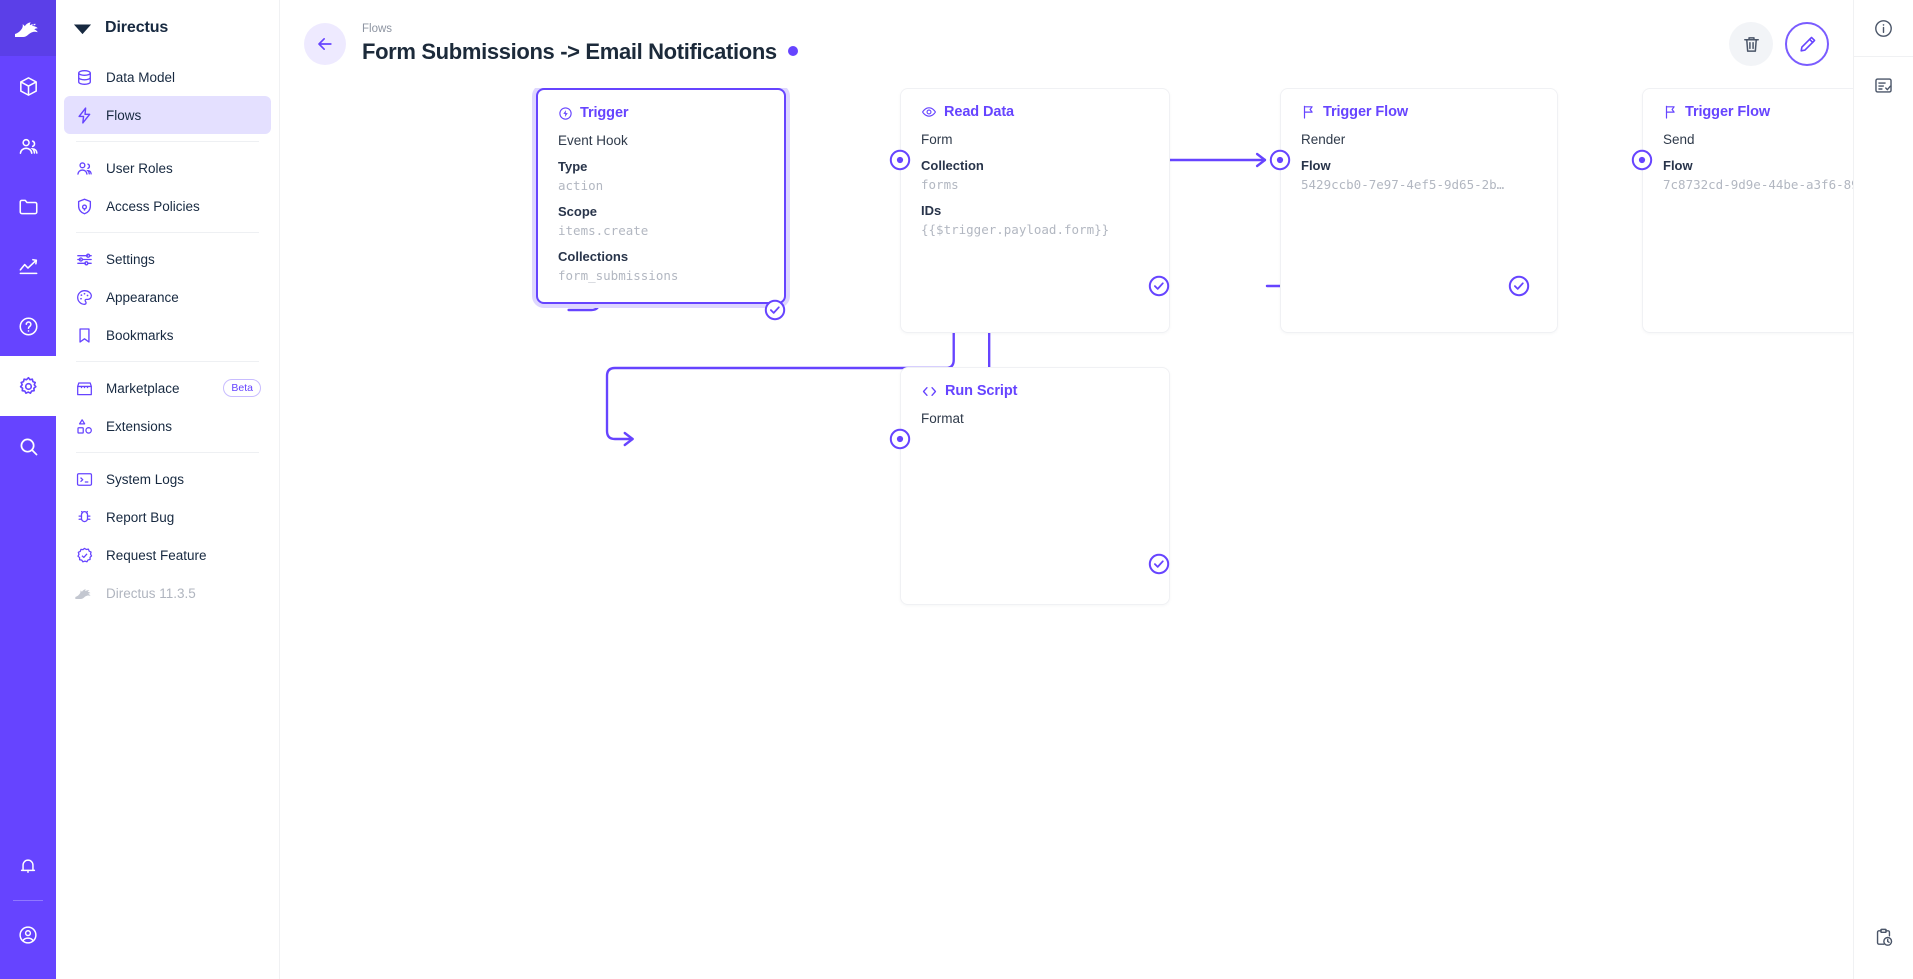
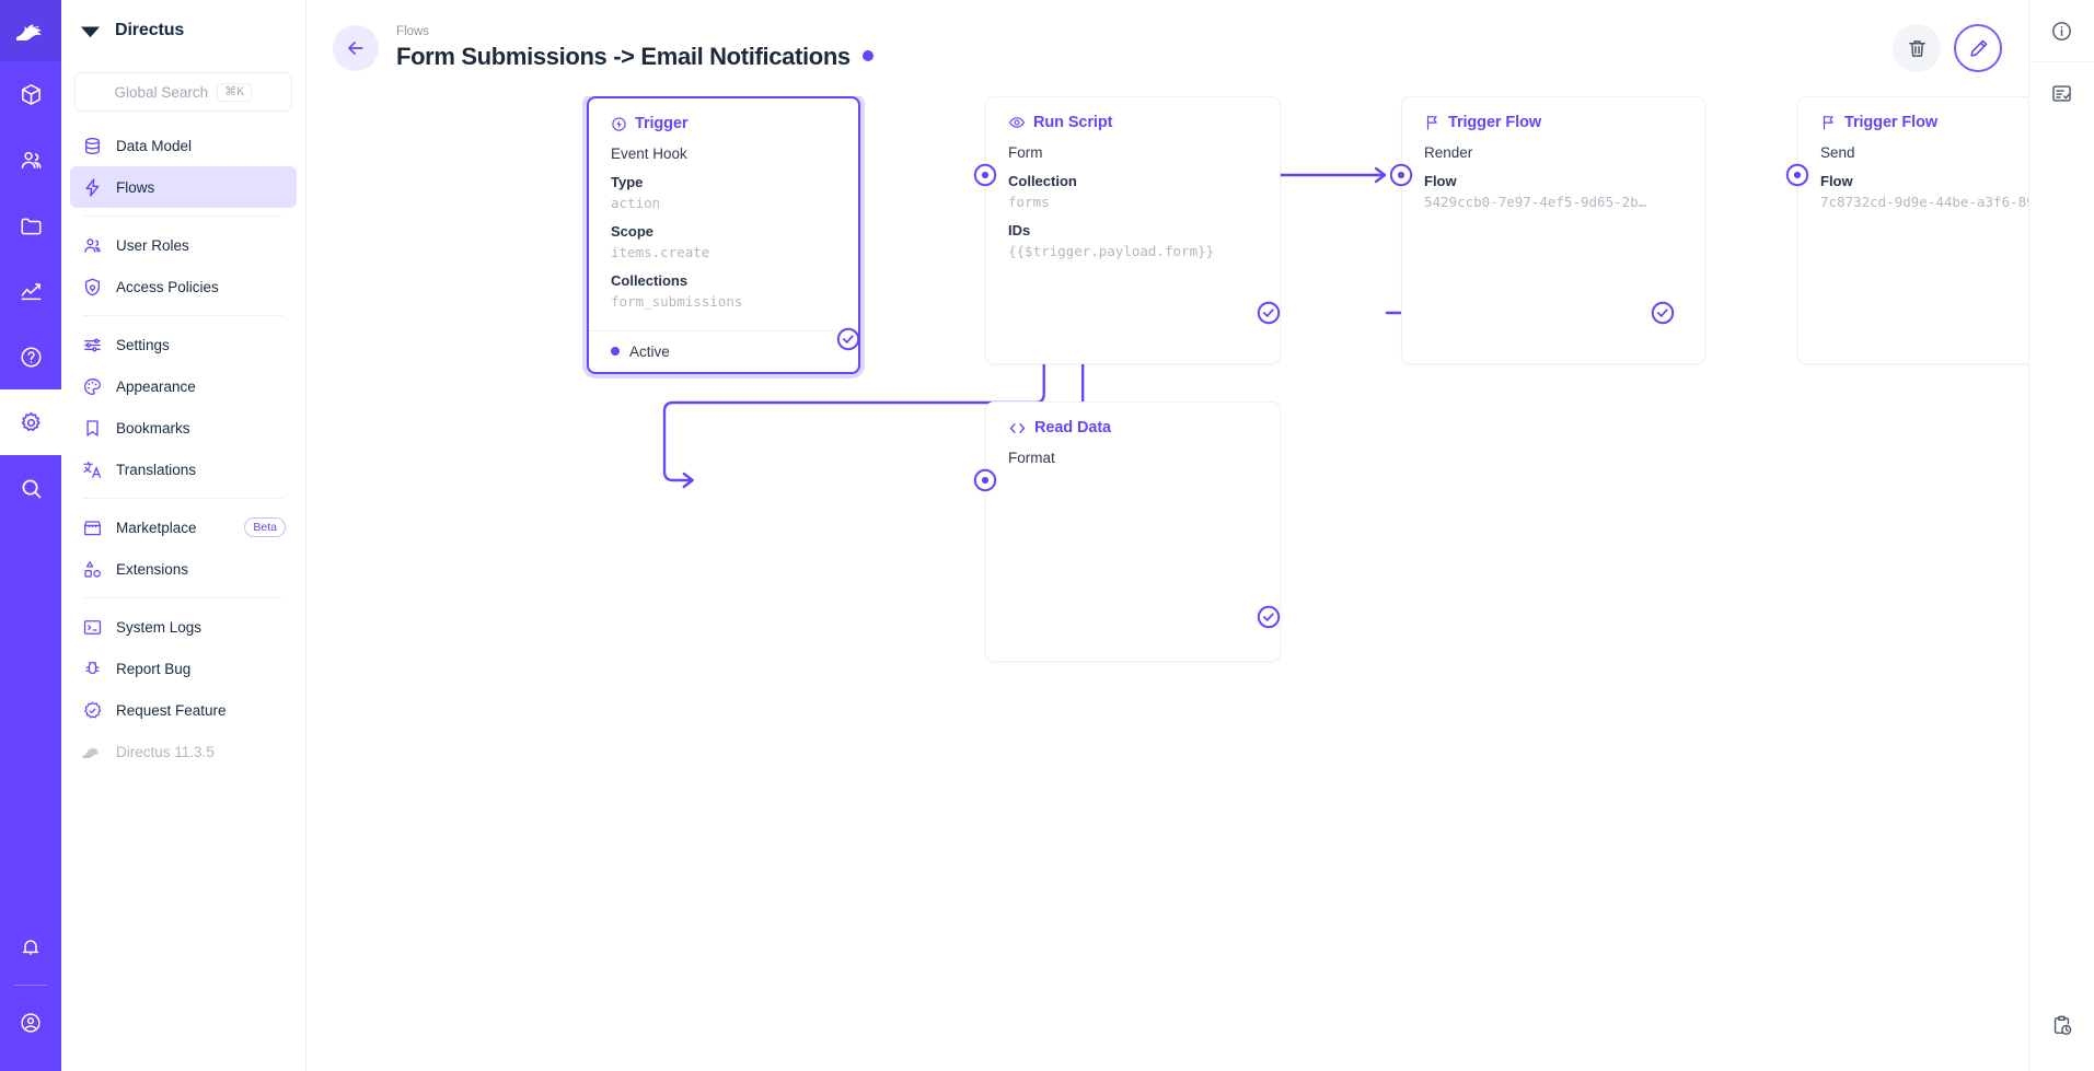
  Directus
+ Global Search
+ ⌘K
  Data Model
  Flows
  User Roles
  Access Policies
  Settings
  Appearance
  Bookmarks
+ Translations
  Marketplace
  Beta
  Extensions
  System Logs
  Report Bug
  Request Feature
  Directus 11.3.5
  Flows
  Form Submissions -> Email Notifications
  Trigger
  Event Hook
  Type
  action
  Scope
  items.create
  Collections
  form_submissions
+ Active
- Read Data
+ Run Script
  Form
  Collection
  forms
  IDs
  {{$trigger.payload.form}}
- Run Script
+ Read Data
  Format
  Trigger Flow
  Render
  Flow
  5429ccb0-7e97-4ef5-9d65-2b…
  Trigger Flow
  Send
  Flow
  7c8732cd-9d9e-44be-a3f6-8
